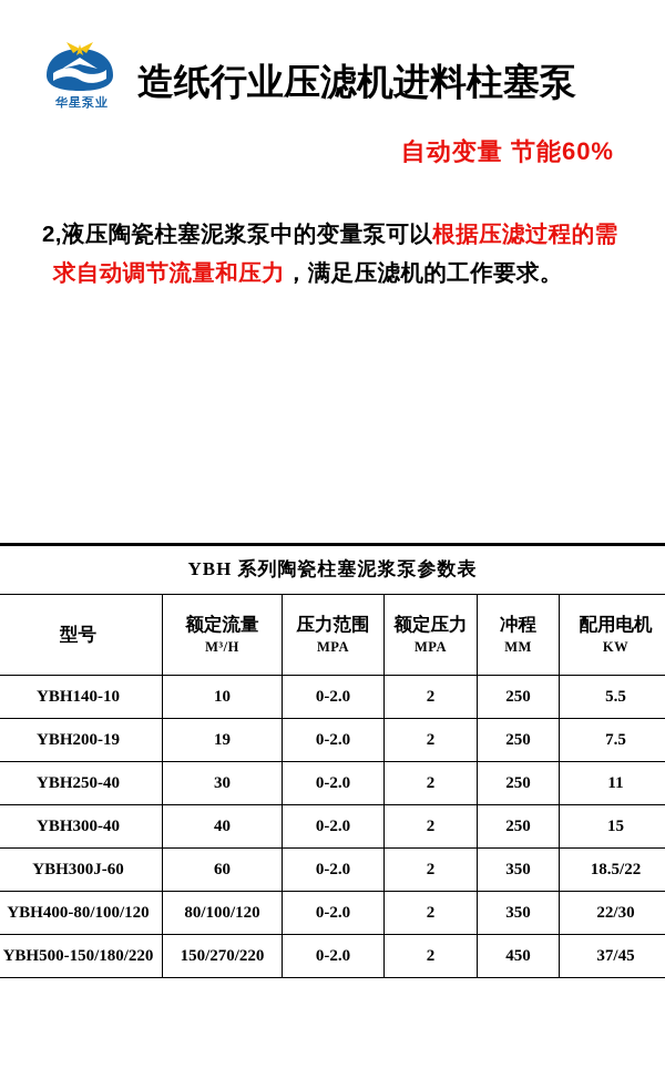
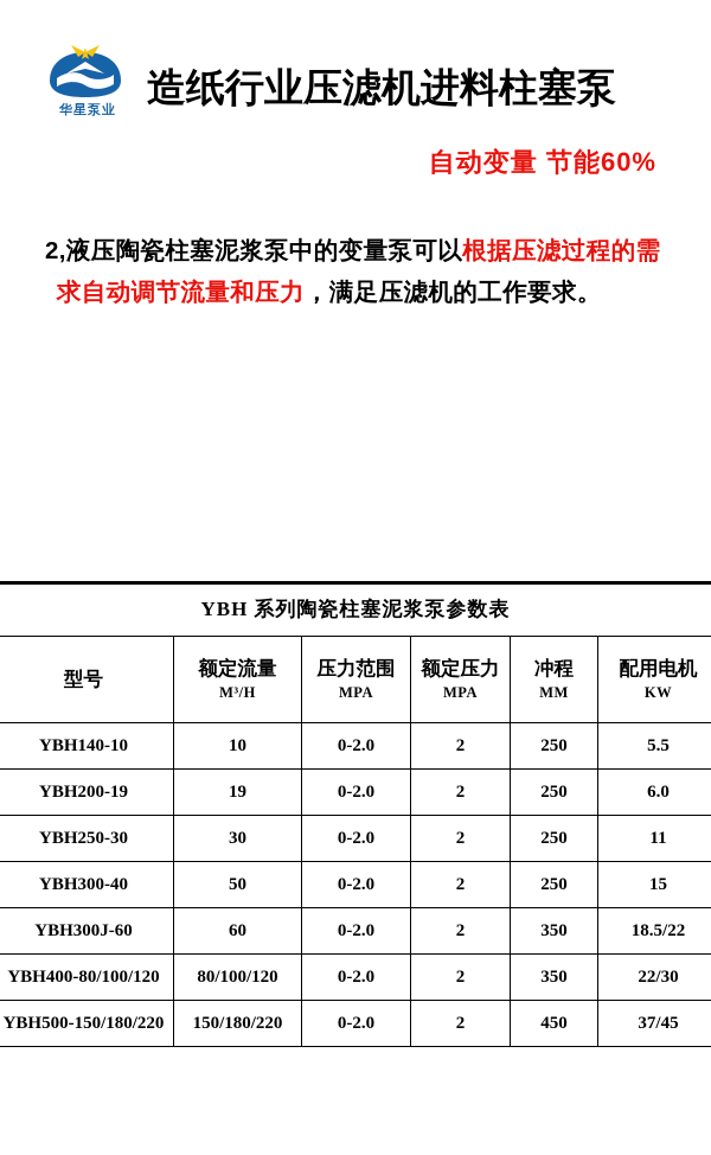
  华星泵业
  造纸行业压滤机进料柱塞泵
  自动变量 节能60%
  2,液压陶瓷柱塞泥浆泵中的变量泵可以根据压滤过程的需求自动调节流量和压力，满足压滤机的工作要求。
  YBH 系列陶瓷柱塞泥浆泵参数表
  型号	额定流量 M³/H	压力范围 MPA	额定压力 MPA	冲程 MM	配用电机 KW
  YBH140-10	10	0-2.0	2	250	5.5
- YBH200-19	19	0-2.0	2	250	7.5
+ YBH200-19	19	0-2.0	2	250	6.0
- YBH250-40	30	0-2.0	2	250	11
+ YBH250-30	30	0-2.0	2	250	11
- YBH300-40	40	0-2.0	2	250	15
+ YBH300-40	50	0-2.0	2	250	15
  YBH300J-60	60	0-2.0	2	350	18.5/22
  YBH400-80/100/120	80/100/120	0-2.0	2	350	22/30
- YBH500-150/180/220	150/270/220	0-2.0	2	450	37/45
+ YBH500-150/180/220	150/180/220	0-2.0	2	450	37/45
